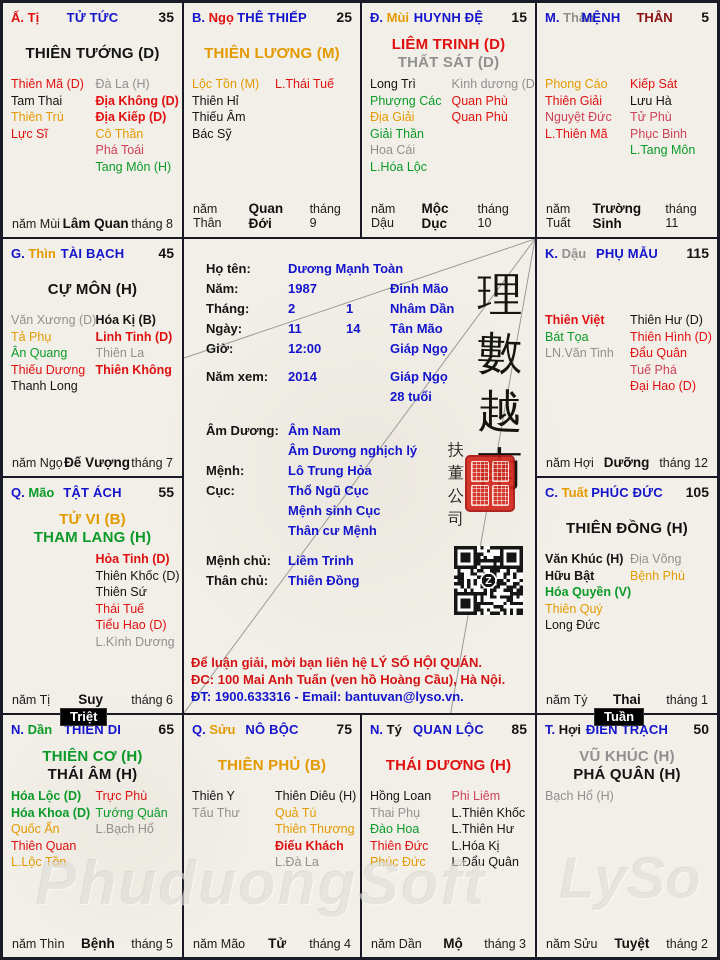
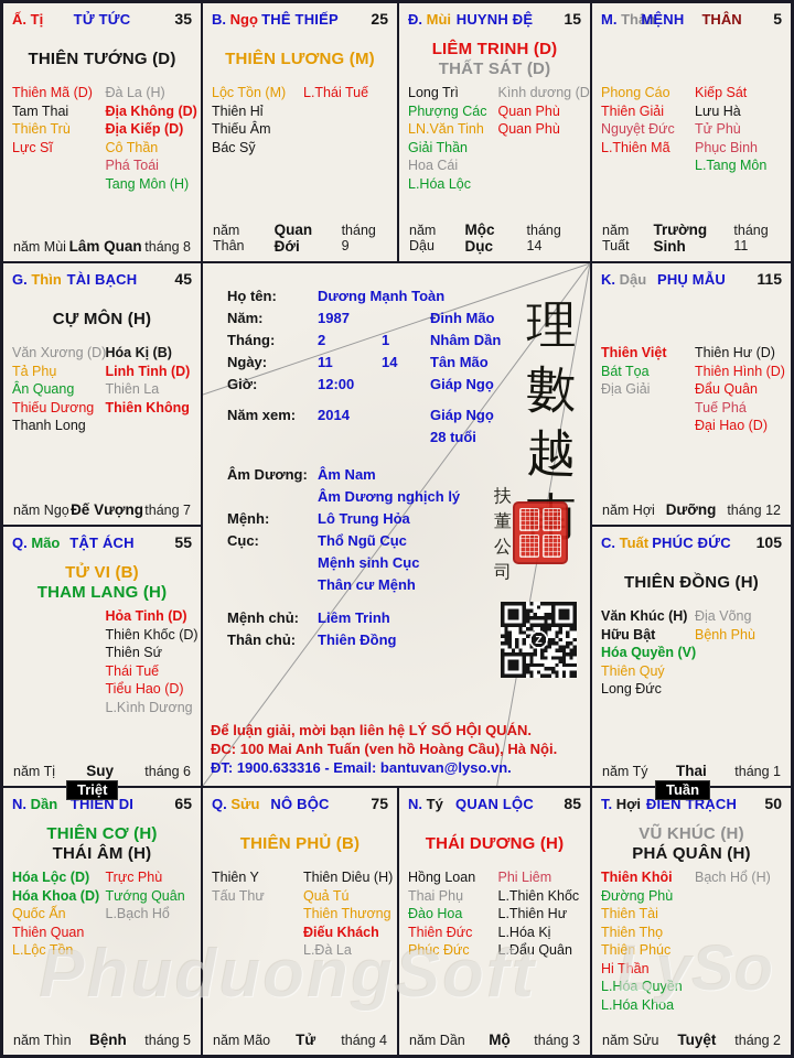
  Ấ. Tị
  TỬ TỨC
  35
  THIÊN TƯỚNG (D)
  Thiên Mã (D)
  Tam Thai
  Thiên Trù
  Lực Sĩ
  Đà La (H)
  Địa Không (D)
  Địa Kiếp (D)
  Cô Thần
  Phá Toái
  Tang Môn (H)
  năm Mùi
  Lâm Quan
  tháng 8
  B. Ngọ
  THÊ THIẾP
  25
  THIÊN LƯƠNG (M)
  Lộc Tồn (M)
  Thiên Hỉ
  Thiếu Âm
  Bác Sỹ
  L.Thái Tuế
  năm Thân
  Quan Đới
  tháng 9
  Đ. Mùi
  HUYNH ĐỆ
  15
  LIÊM TRINH (D)
  THẤT SÁT (D)
  Long Trì
  Phượng Các
- Địa Giải
+ LN.Văn Tinh
  Giải Thần
  Hoa Cái
  L.Hóa Lộc
  Kình dương (D
  Quan Phù
  Quan Phù
  năm Dậu
  Mộc Dục
- tháng 10
+ tháng 14
  M. Thân
  MỆNH THÂN
  5
  Phong Cáo
  Thiên Giải
  Nguyệt Đức
  L.Thiên Mã
  Kiếp Sát
  Lưu Hà
  Tử Phù
  Phục Binh
  L.Tang Môn
  năm Tuất
  Trường Sinh
  tháng 11
  G. Thìn
  TÀI BẠCH
  45
  CỰ MÔN (H)
  Văn Xương (D)
  Tả Phụ
  Ân Quang
  Thiếu Dương
  Thanh Long
  Hóa Kị (B)
  Linh Tinh (D)
  Thiên La
  Thiên Không
  năm Ngọ
  Đế Vượng
  tháng 7
  K. Dậu
  PHỤ MẪU
  115
  Thiên Việt
  Bát Tọa
- LN.Văn Tinh
+ Địa Giải
  Thiên Hư (D)
  Thiên Hình (D)
  Đẩu Quân
  Tuế Phá
  Đại Hao (D)
  năm Hợi
  Dưỡng
  tháng 12
  Q. Mão
  TẬT ÁCH
  55
  TỬ VI (B)
  THAM LANG (H)
  Hỏa Tinh (D)
  Thiên Khốc (D)
  Thiên Sứ
  Thái Tuế
  Tiểu Hao (D)
  L.Kình Dương
  năm Tị
  Suy
  tháng 6
  C. Tuất
  PHÚC ĐỨC
  105
  THIÊN ĐỒNG (H)
  Văn Khúc (H)
  Hữu Bật
  Hóa Quyền (V)
  Thiên Quý
  Long Đức
  Địa Võng
  Bệnh Phù
  năm Tý
  Thai
  tháng 1
  N. Dần
  THIÊN DI
  65
  THIÊN CƠ (H)
  THÁI ÂM (H)
  Hóa Lộc (D)
  Hóa Khoa (D)
  Quốc Ấn
  Thiên Quan
  L.Lộc Tồn
  Trực Phù
  Tướng Quân
  L.Bạch Hổ
  năm Thìn
  Bệnh
  tháng 5
  Q. Sửu
  NÔ BỘC
  75
  THIÊN PHỦ (B)
  Thiên Y
  Tấu Thư
  Thiên Diêu (H)
  Quả Tú
  Thiên Thương
  Điếu Khách
  L.Đà La
  năm Mão
  Tử
  tháng 4
  N. Tý
  QUAN LỘC
  85
  THÁI DƯƠNG (H)
  Hồng Loan
  Thai Phụ
  Đào Hoa
  Thiên Đức
  Phúc Đức
  Phi Liêm
  L.Thiên Khốc
  L.Thiên Hư
  L.Hóa Kị
  L.Đẩu Quân
  năm Dần
  Mộ
  tháng 3
  T. Hợi
  ĐIỀN TRẠCH
  50
  VŨ KHÚC (H)
  PHÁ QUÂN (H)
+ Thiên Khôi
+ Đường Phù
+ Thiên Tài
+ Thiên Thọ
+ Thiên Phúc
+ Hi Thần
+ L.Hóa Quyền
+ L.Hóa Khoa
  Bạch Hổ (H)
  năm Sửu
  Tuyệt
  tháng 2
  Họ tên: Dương Mạnh Toàn
  Năm: 1987 Đinh Mão
  Tháng: 2 1 Nhâm Dần
  Ngày: 11 14 Tân Mão
  Giờ: 12:00 Giáp Ngọ
  Năm xem: 2014 Giáp Ngọ
  28 tuổi
  Âm Dương: Âm Nam
  Âm Dương nghịch lý
  Mệnh: Lô Trung Hỏa
  Cục: Thổ Ngũ Cục
  Mệnh sinh Cục
  Thân cư Mệnh
  Mệnh chủ: Liêm Trinh
  Thân chủ: Thiên Đồng
  理
  越
  扶
  董
  公
  司
  Z
  Để luận giải, mời bạn liên hệ LÝ SỐ HỘI QUÁN.
  ĐC: 100 Mai Anh Tuấn (ven hồ Hoàng Cầu), Hà Nội.
  ĐT: 1900.633316 - Email: bantuvan@lyso.vn.
  Triệt
  Tuần
  PhuduongSoft
  LySo
